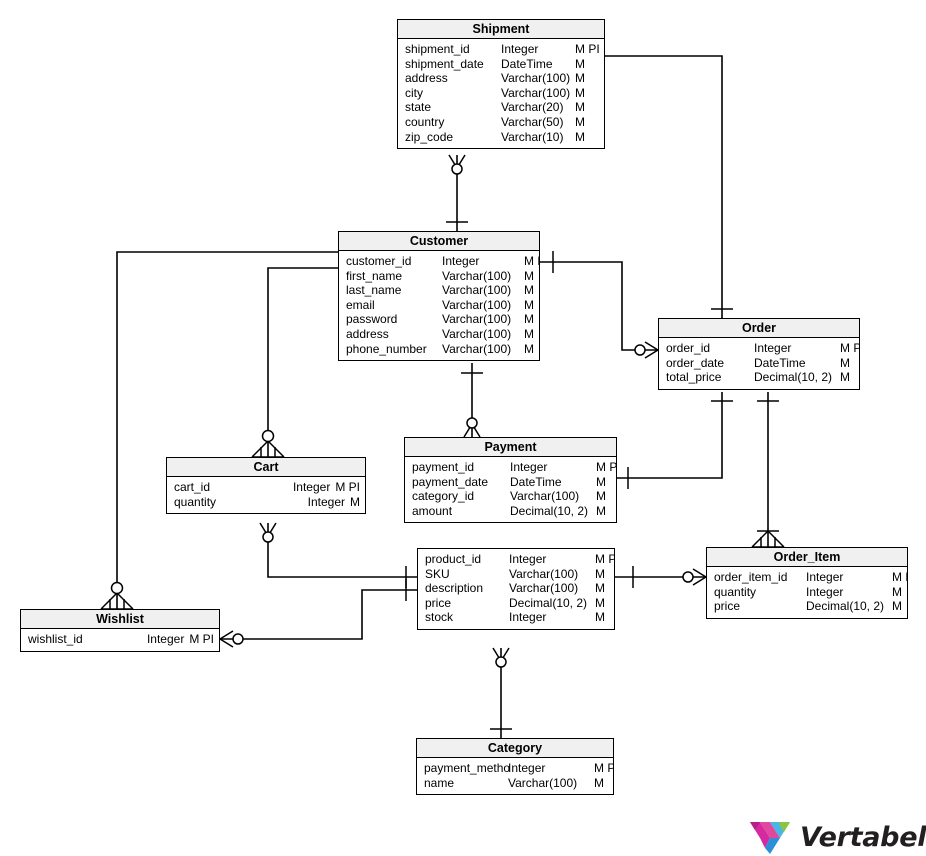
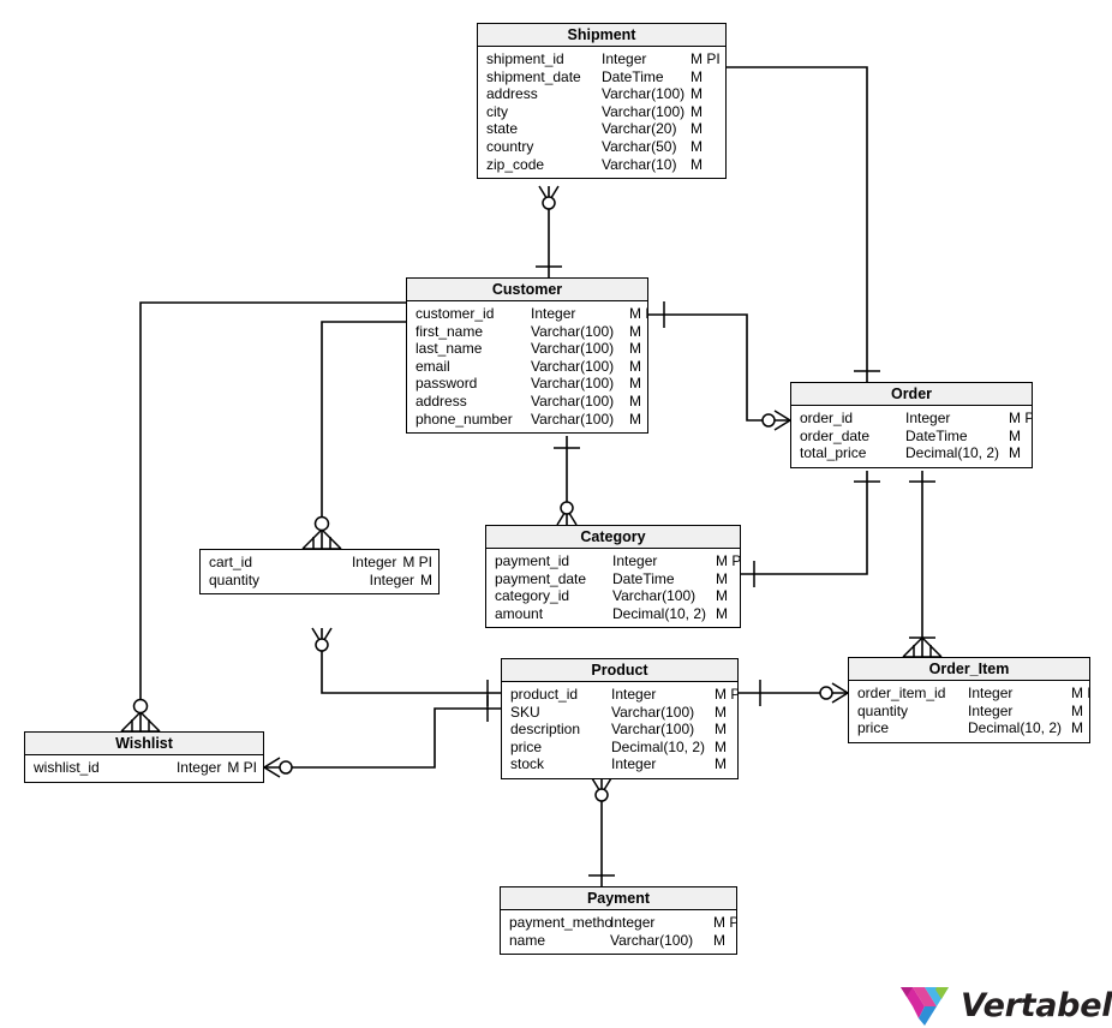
  Shipment
  shipment_id
  Integer
  M PI
  shipment_date
  DateTime
  M
  address
  Varchar(100)
  M
  city
  Varchar(100)
  M
  state
  Varchar(20)
  M
  country
  Varchar(50)
  M
  zip_code
  Varchar(10)
  M
  Customer
  customer_id
  Integer
  first_name
  Varchar(100)
  M
  last_name
  Varchar(100)
  M
  email
  Varchar(100)
  M
  password
  Varchar(100)
  M
  address
  Varchar(100)
  M
  phone_number
  Varchar(100)
  M
  Order
  order_id
  Integer
  order_date
  DateTime
  M
  total_price
  Decimal(10, 2)
  M
- Payment
+ Category
  payment_id
  Integer
  payment_date
  DateTime
  M
  category_id
  Varchar(100)
  M
  amount
  Decimal(10, 2)
  M
- Cart
  cart_id
  Integer
  M PI
  quantity
  Integer
  M
+ Product
  product_id
  Integer
  SKU
  Varchar(100)
  M
  description
  Varchar(100)
  M
  price
  Decimal(10, 2)
  M
  stock
  Integer
  M
  Order_Item
  order_item_id
  Integer
  quantity
  Integer
  M
  price
  Decimal(10, 2)
  M
  Wishlist
  wishlist_id
  Integer
  M PI
- Category
+ Payment
  payment_metho
  Integer
  name
  Varchar(100)
  M
  Vertabel
